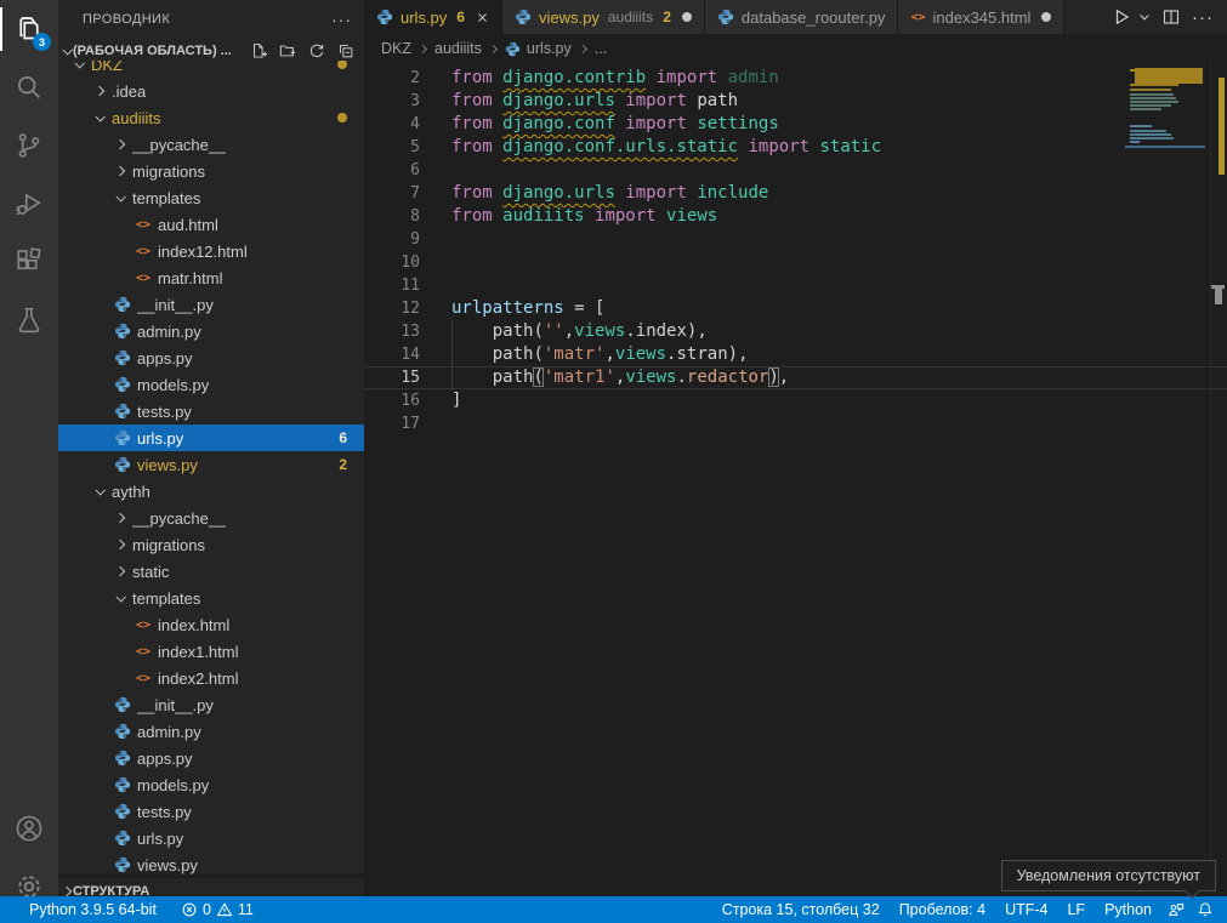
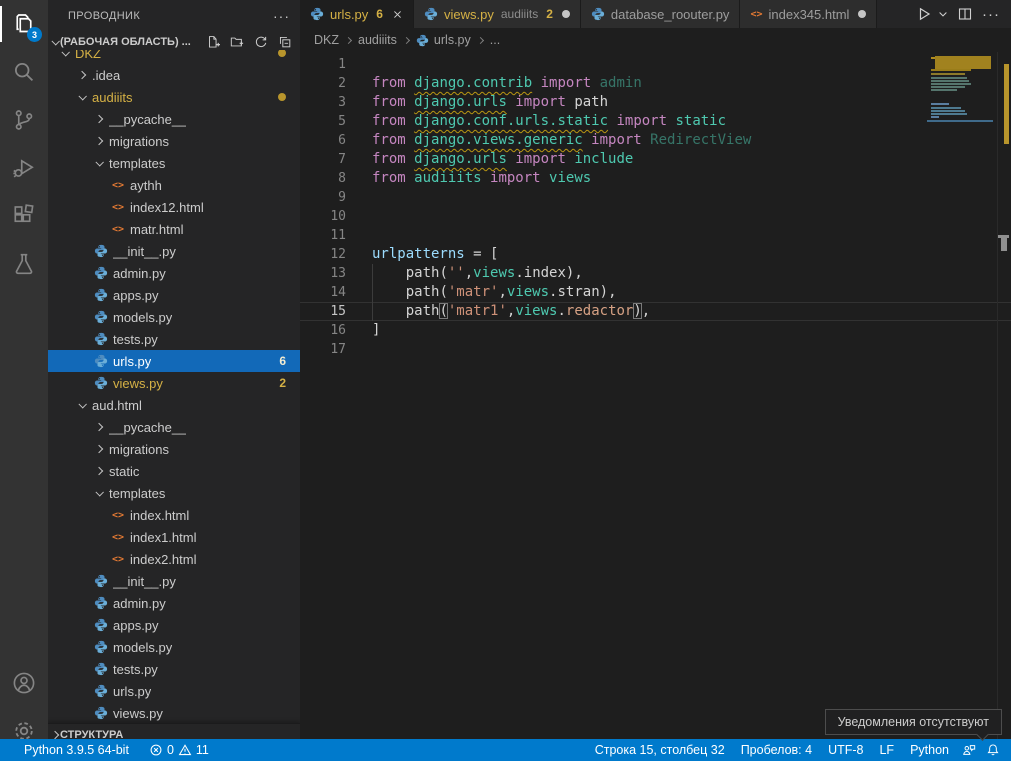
  3
  ПРОВОДНИК
  ···
  (РАБОЧАЯ ОБЛАСТЬ) ...
  DKZ
  .idea
  audiiits
  __pycache__
  migrations
  templates
  <>
- aud.html
+ aythh
  <>
  index12.html
  <>
  matr.html
  __init__.py
  admin.py
  apps.py
  models.py
  tests.py
  urls.py
  6
  views.py
  2
- aythh
+ aud.html
  __pycache__
  migrations
  static
  templates
  <>
  index.html
  <>
  index1.html
  <>
  index2.html
  __init__.py
  admin.py
  apps.py
  models.py
  tests.py
  urls.py
  views.py
  СТРУКТУРА
  urls.py
  6
  views.py
  audiiits
  2
  database_roouter.py
  <>
  index345.html
  ···
  DKZ
  audiiits
  urls.py
  ...
+ 1
  2
  from django.contrib import admin
  3
  from django.urls import path
- 4
- from django.conf import settings
  5
  from django.conf.urls.static import static
  6
+ from django.views.generic import RedirectView
  7
  from django.urls import include
  8
  from audiiits import views
  9
  10
  11
  12
  urlpatterns = [
  13
  path('',views.index),
  14
  path('matr',views.stran),
  15
  path('matr1',views.redactor),
  16
  ]
  17
  Уведомления отсутствуют
  Python 3.9.5 64-bit
  0
  11
  Строка 15, столбец 32
  Пробелов: 4
- UTF-4
+ UTF-8
  LF
  Python
